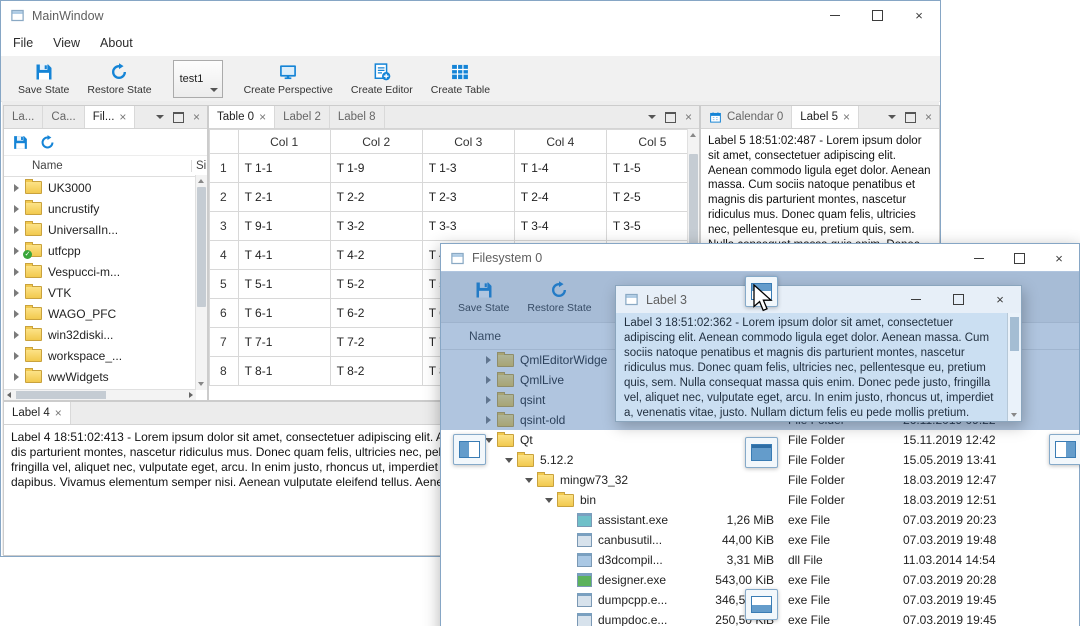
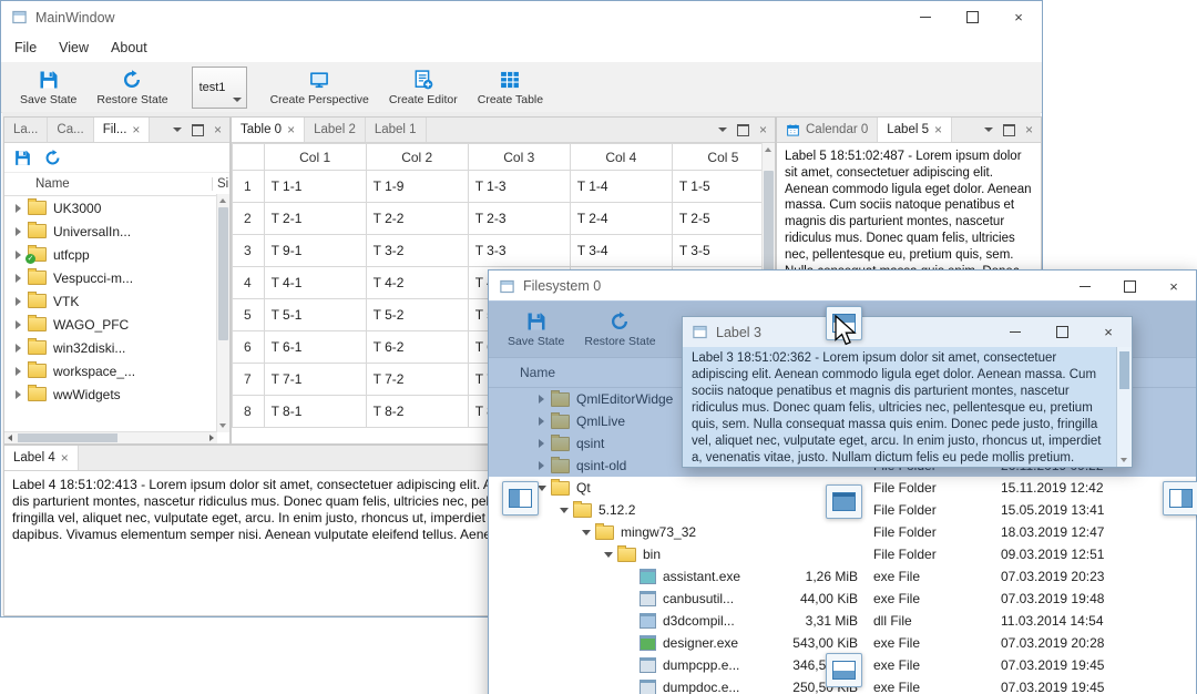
  MainWindow
  ×
  File
  View
  About
  Save State
  Restore State
  test1
  Create Perspective
  Create Editor
  Create Table
  La...
  Ca...
  Fil...
  ×
  ×
  Name
  UK3000
- uncrustify
  UniversalIn...
  utfcpp
  Vespucci-m...
  VTK
  WAGO_PFC
  win32diski...
  workspace_...
  wwWidgets
  Table 0
  ×
  Label 2
- Label 8
+ Label 1
  ×
  	Col 1	Col 2	Col 3	Col 4	Col 5
  1	T 1-1	T 1-9	T 1-3	T 1-4	T 1-5
  2	T 2-1	T 2-2	T 2-3	T 2-4	T 2-5
  3	T 9-1	T 3-2	T 3-3	T 3-4	T 3-5
  Calendar 0
  Label 5
  ×
  ×
  Label 5 18:51:02:487 - Lorem ipsum dolor sit amet, consectetuer adipiscing elit. Aenean commodo ligula eget dolor. Aenean massa. Cum sociis natoque penatibus et magnis dis parturient montes, nascetur ridiculus mus. Donec quam felis, ultricies nec, pellentesque eu, pretium quis, sem.
  Label 4
  ×
  Filesystem 0
  ×
  Save State
  Restore State
  Name
  QmlEditorWidge
  QmlLive
  qsint
  qsint-old
  Qt
  File Folder
  15.11.2019 12:42
  5.12.2
  File Folder
  15.05.2019 13:41
  mingw73_32
  File Folder
  18.03.2019 12:47
  bin
  File Folder
- 18.03.2019 12:51
+ 09.03.2019 12:51
  assistant.exe
  1,26 MiB
  exe File
  07.03.2019 20:23
  canbusutil...
  44,00 KiB
  exe File
  07.03.2019 19:48
  d3dcompil...
  3,31 MiB
  dll File
  11.03.2014 14:54
  designer.exe
  543,00 KiB
  exe File
  07.03.2019 20:28
  dumpcpp.e...
  exe File
  07.03.2019 19:45
  dumpdoc.e...
  250,50 KiB
  exe File
  07.03.2019 19:45
  Label 3
  ×
  Label 3 18:51:02:362 - Lorem ipsum dolor sit amet, consectetuer adipiscing elit. Aenean commodo ligula eget dolor. Aenean massa. Cum sociis natoque penatibus et magnis dis parturient montes, nascetur ridiculus mus. Donec quam felis, ultricies nec, pellentesque eu, pretium quis, sem. Nulla consequat massa quis enim. Donec pede justo, fringilla vel, aliquet nec, vulputate eget, arcu. In enim justo, rhoncus ut, imperdiet a, venenatis vitae, justo. Nullam dictum felis eu pede mollis pretium.
